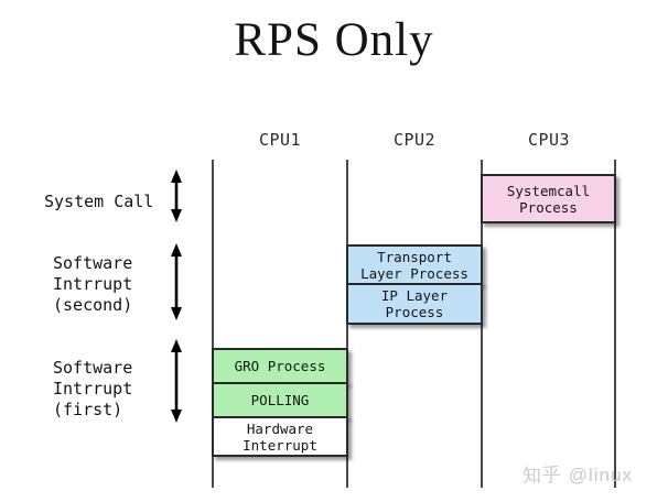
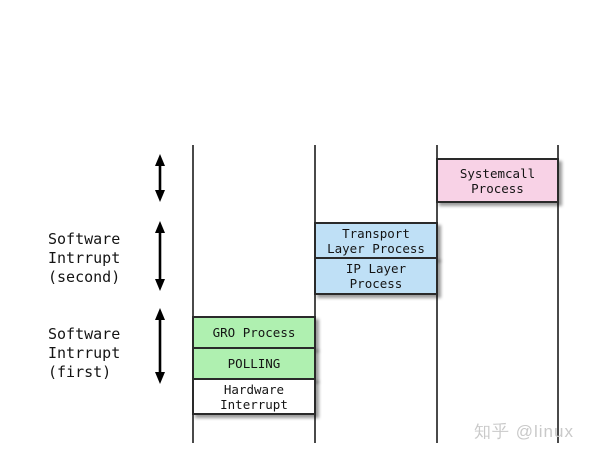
- RPS Only
- CPU1
- CPU2
- CPU3
- System Call
  Software
  Intrrupt
  (second)
  Software
  Intrrupt
  (first)
  Systemcall
  Process
  Transport
  Layer Process
  IP Layer
  Process
  GRO Process
  POLLING
  Hardware
  Interrupt
  知乎 @linux
